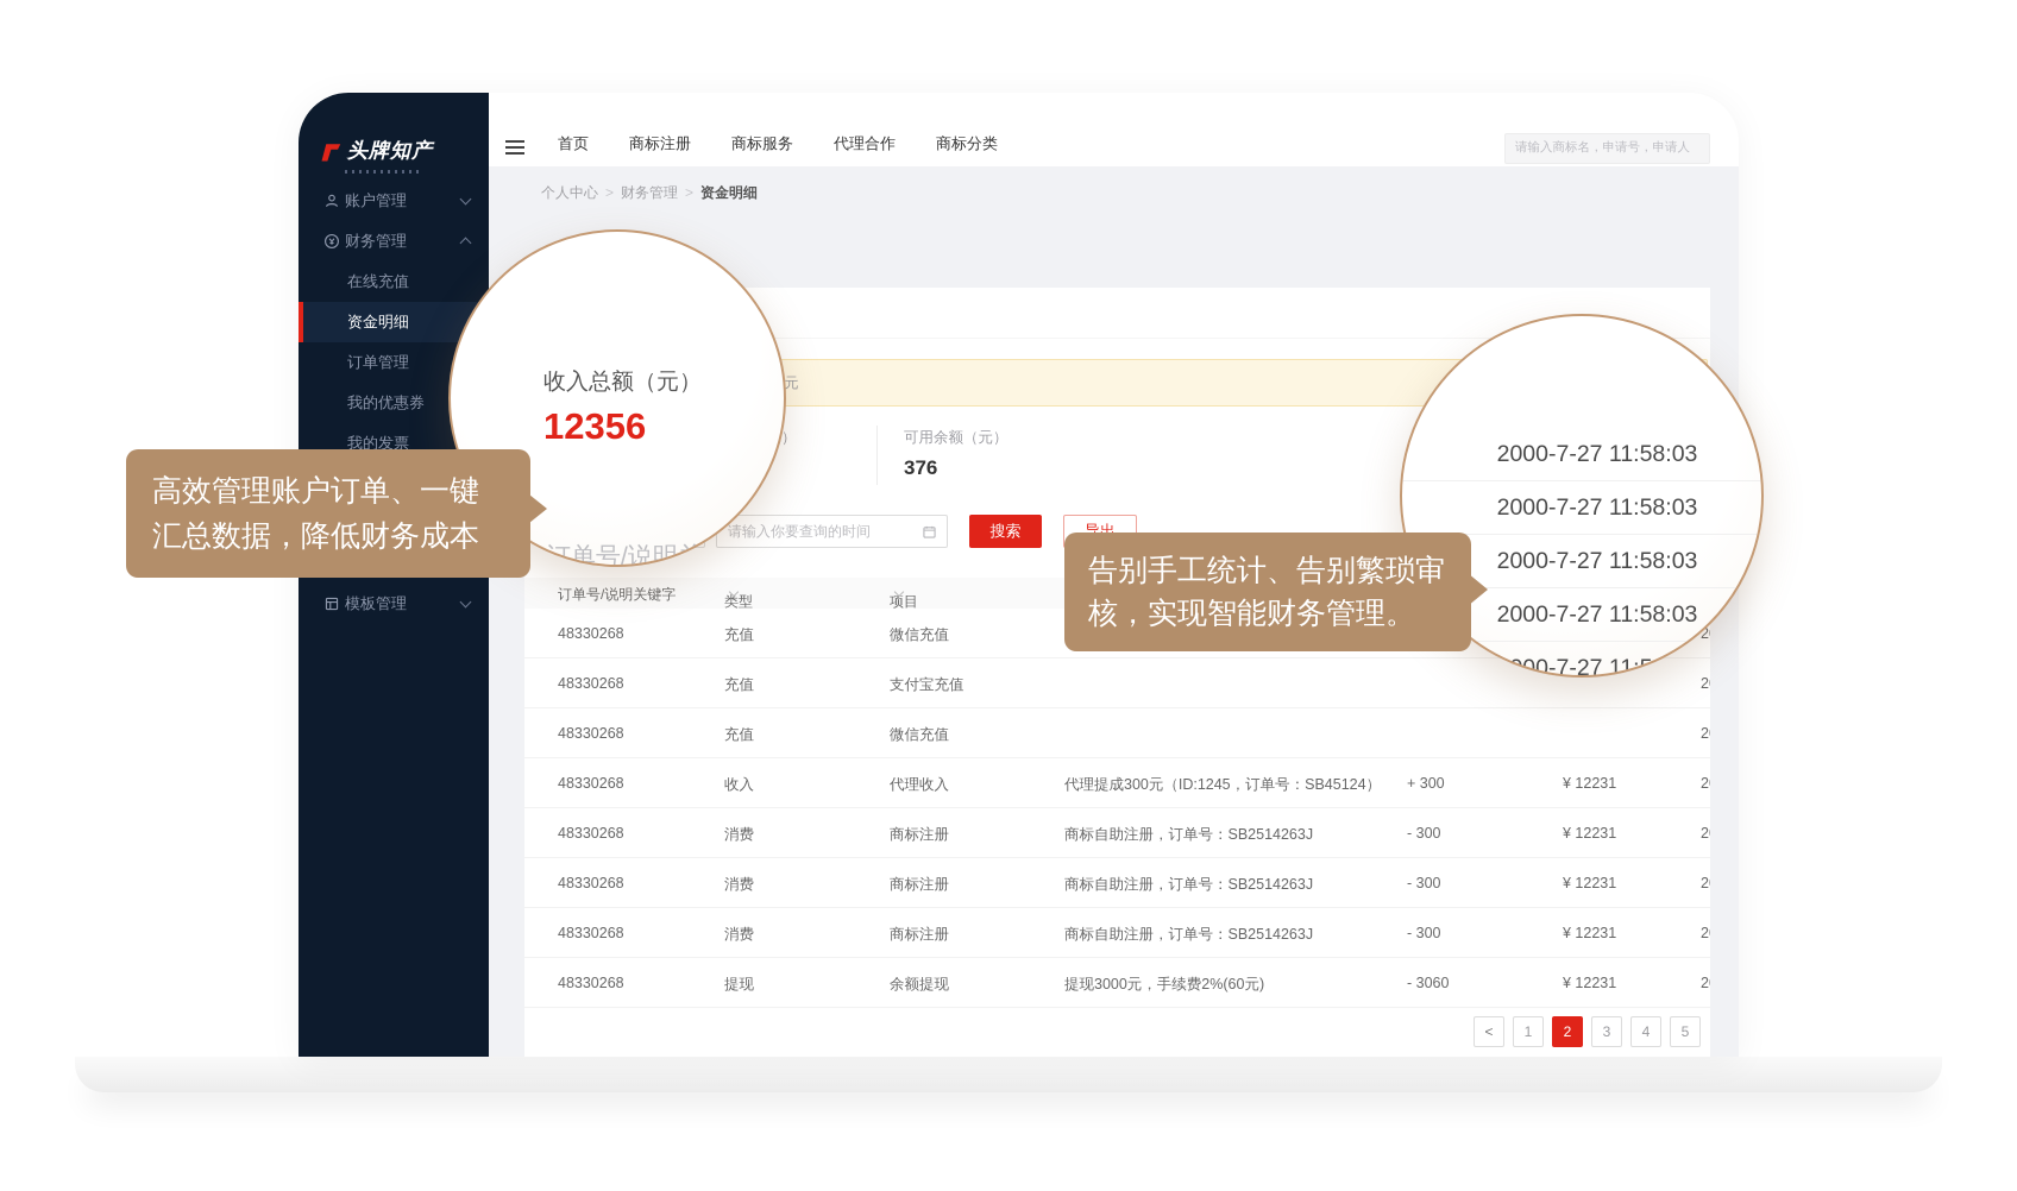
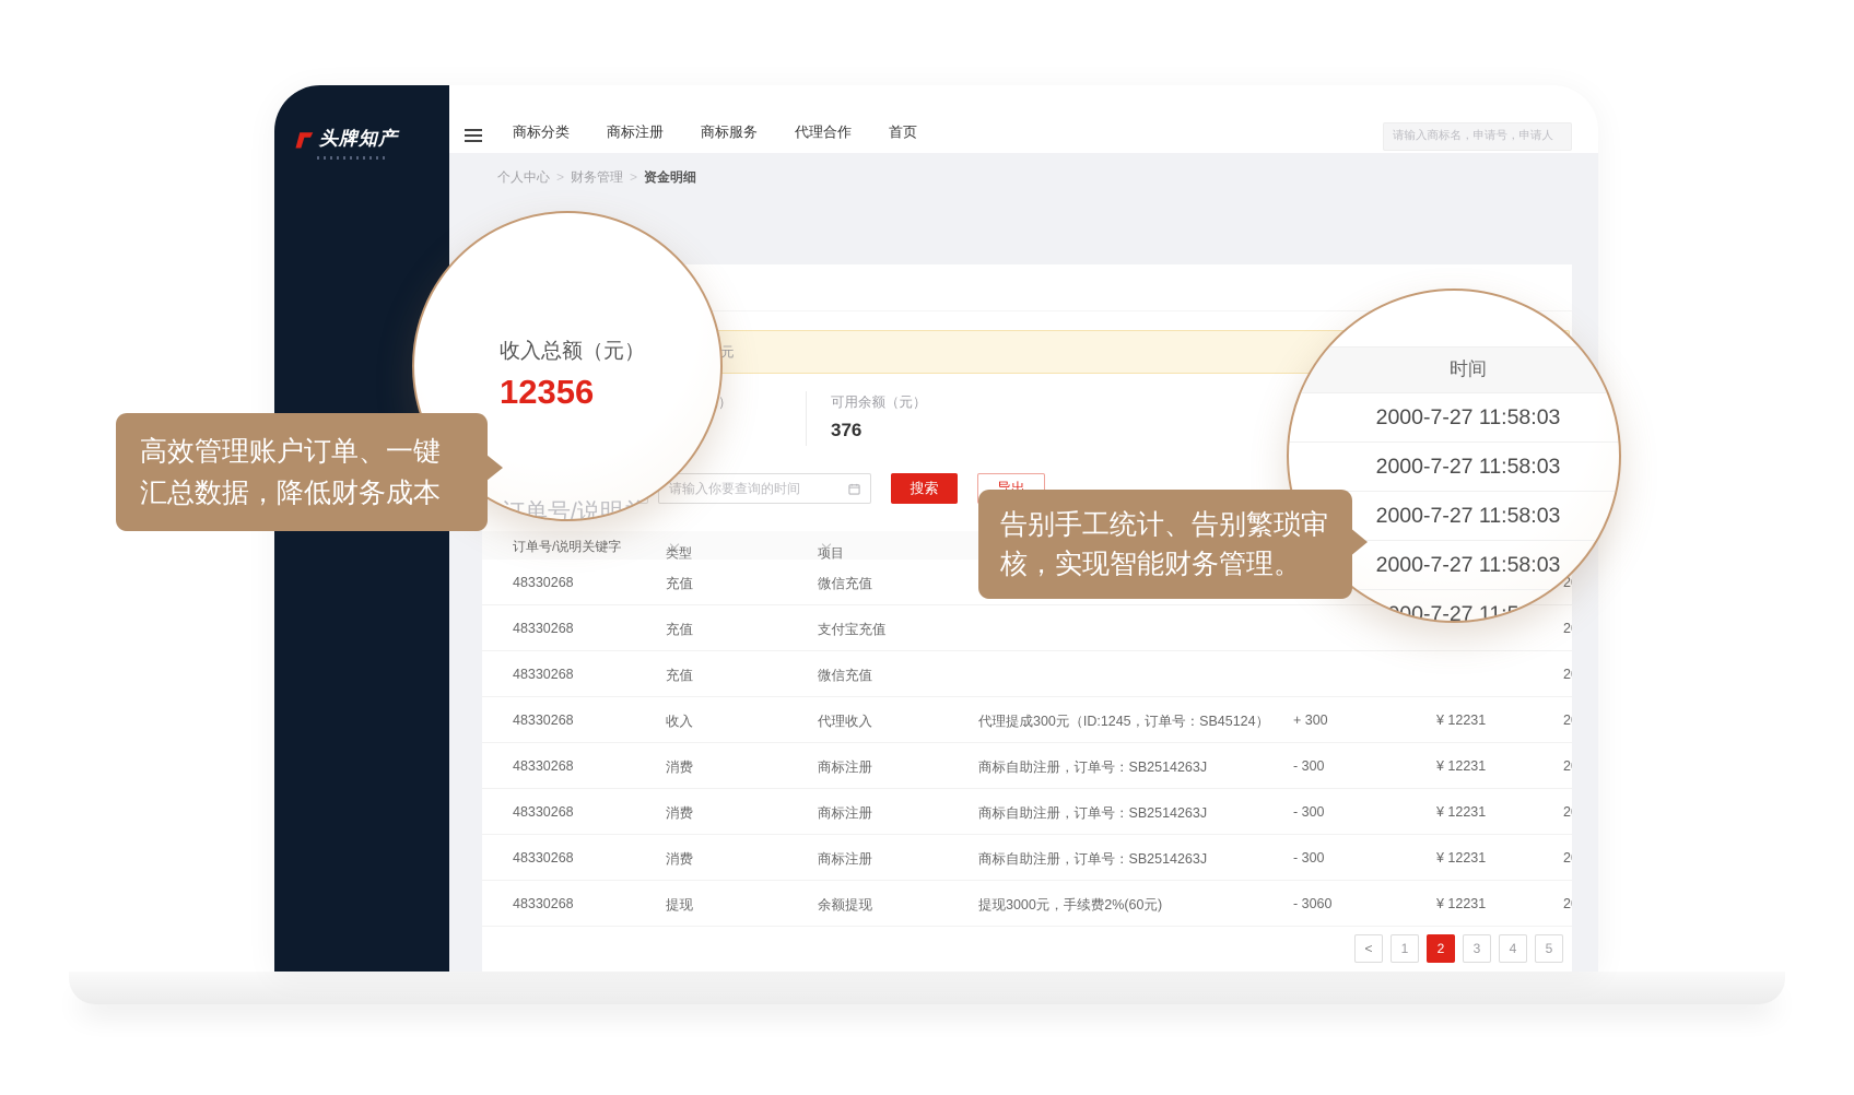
  头牌知产
- 账户管理
- 财务管理
- 在线充值
- 资金明细
- 订单管理
- 我的优惠券
- 我的发票
- 模板管理
- 首页
+ 商标分类
  商标注册
  商标服务
  代理合作
- 商标分类
+ 首页
  请输入商标名，申请号，申请人
  个人中心 > 财务管理 > 资金明细
  元
  可用余额（元）
  376
  请输入你要查询的时间
  搜索
  导出
  订单号/说明关键字
  类型
  项目
  48330268
  充值
  微信充值
  48330268
  充值
  支付宝充值
  48330268
  充值
  微信充值
  48330268
  收入
  代理收入
  代理提成300元（ID:1245，订单号：SB45124）
  + 300
  ¥ 12231
  48330268
  消费
  商标注册
  商标自助注册，订单号：SB2514263J
  - 300
  ¥ 12231
  48330268
  消费
  商标注册
  商标自助注册，订单号：SB2514263J
  - 300
  ¥ 12231
  48330268
  消费
  商标注册
  商标自助注册，订单号：SB2514263J
  - 300
  ¥ 12231
  48330268
  提现
  余额提现
  提现3000元，手续费2%(60元)
  - 3060
  ¥ 12231
  <
  1
  2
  3
  4
  5
  收入总额（元）
  12356
  订单号/说明关键字
+ 时间
  2000-7-27 11:58:03
  2000-7-27 11:58:03
  2000-7-27 11:58:03
  2000-7-27 11:58:03
  2000-7-27 11:58:03
  高效管理账户订单、一键汇总数据，降低财务成本
  告别手工统计、告别繁琐审核，实现智能财务管理。
